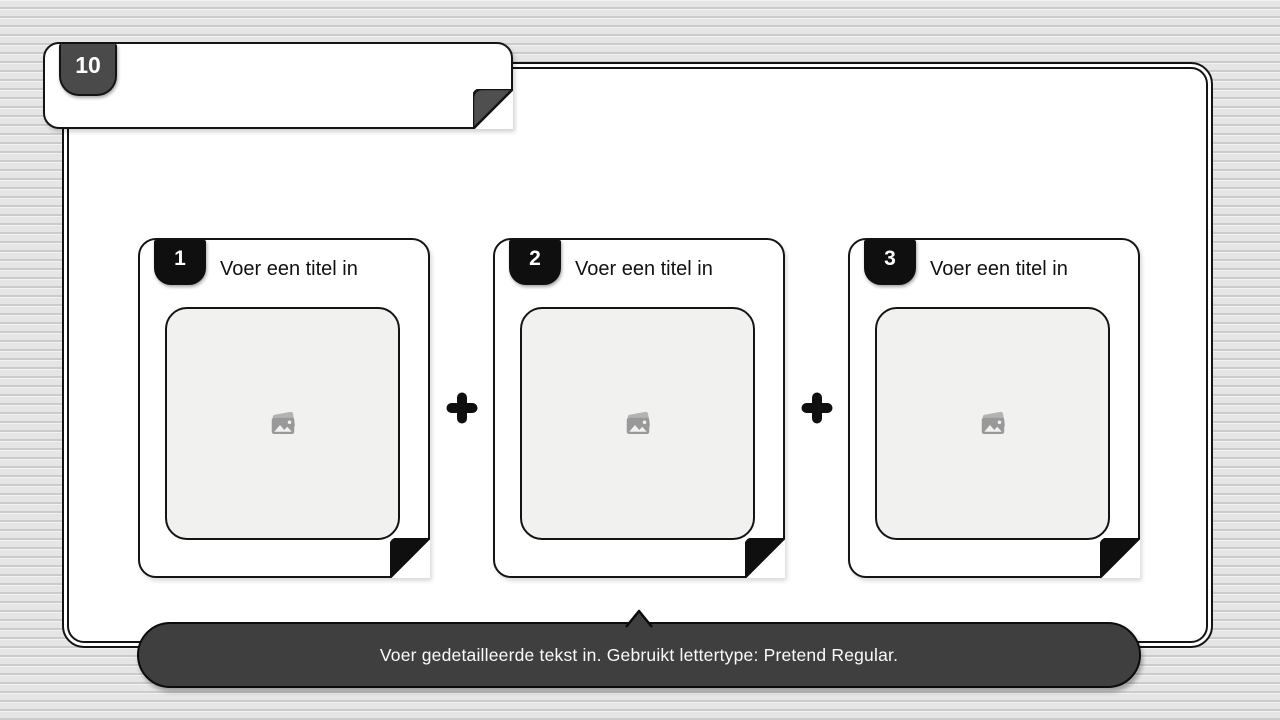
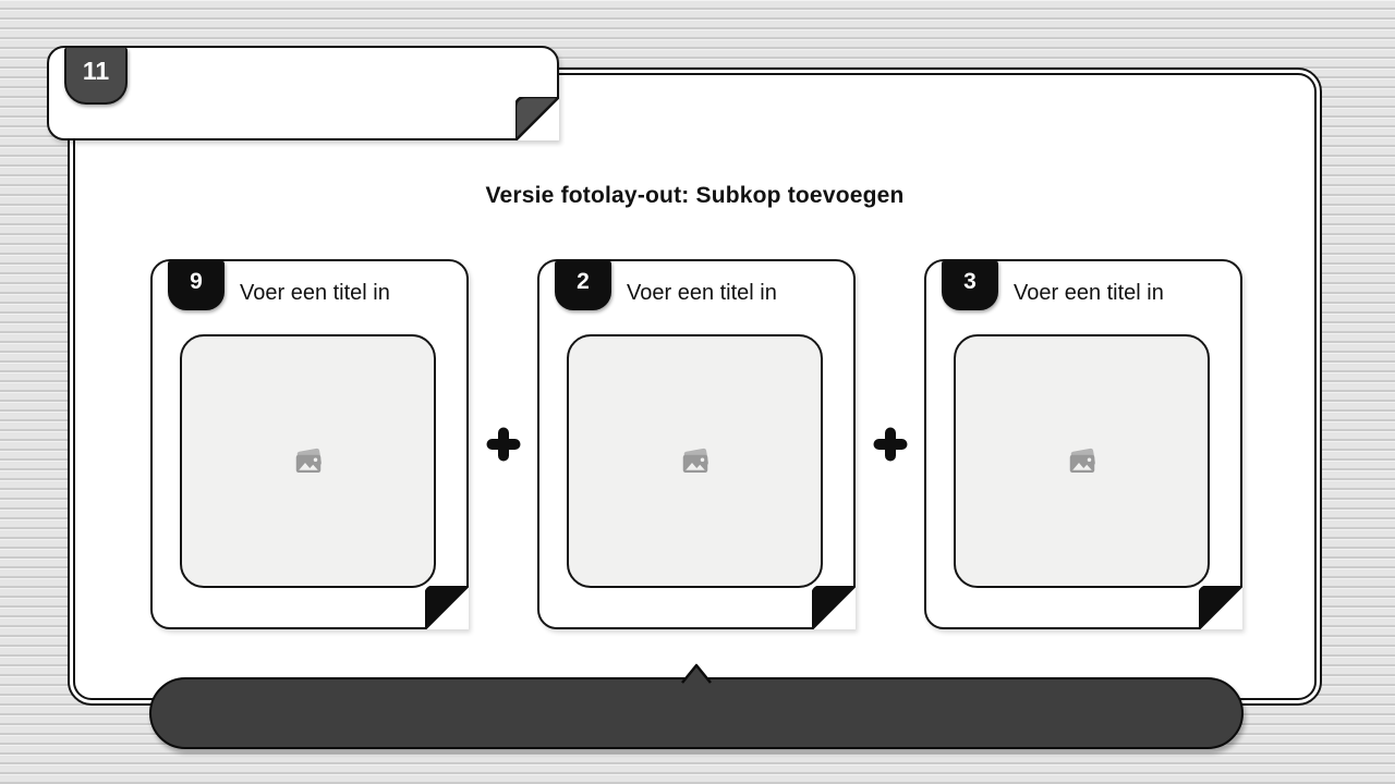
+ Versie fotolay-out: Subkop toevoegen
- 1
+ 9
  Voer een titel in
  2
  Voer een titel in
  3
  Voer een titel in
- 10
+ 11
- Voer gedetailleerde tekst in. Gebruikt lettertype: Pretend Regular.
